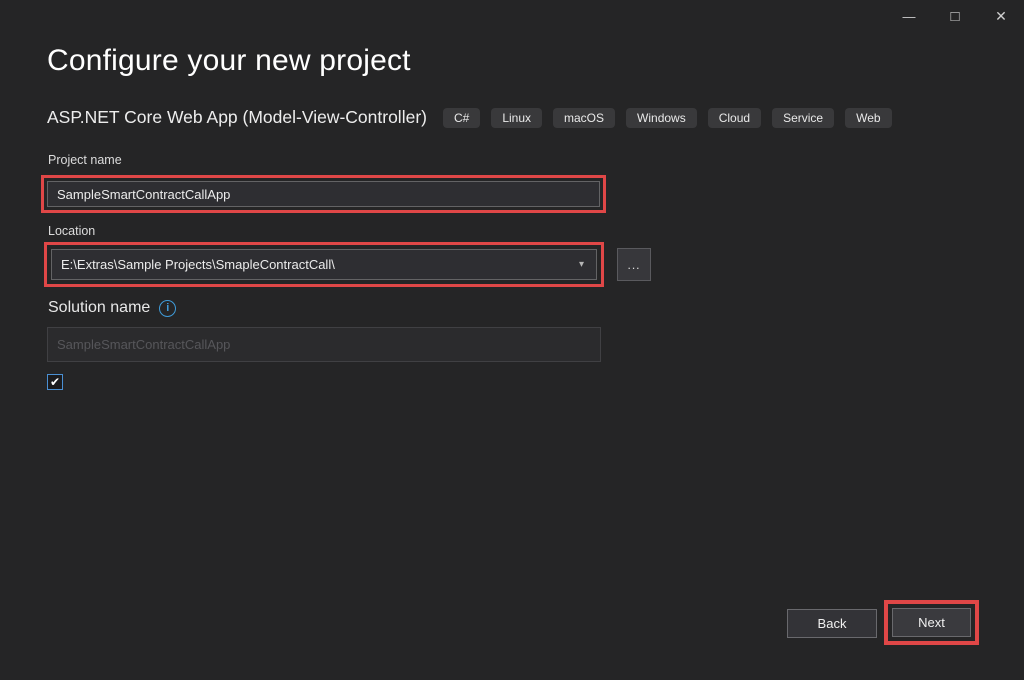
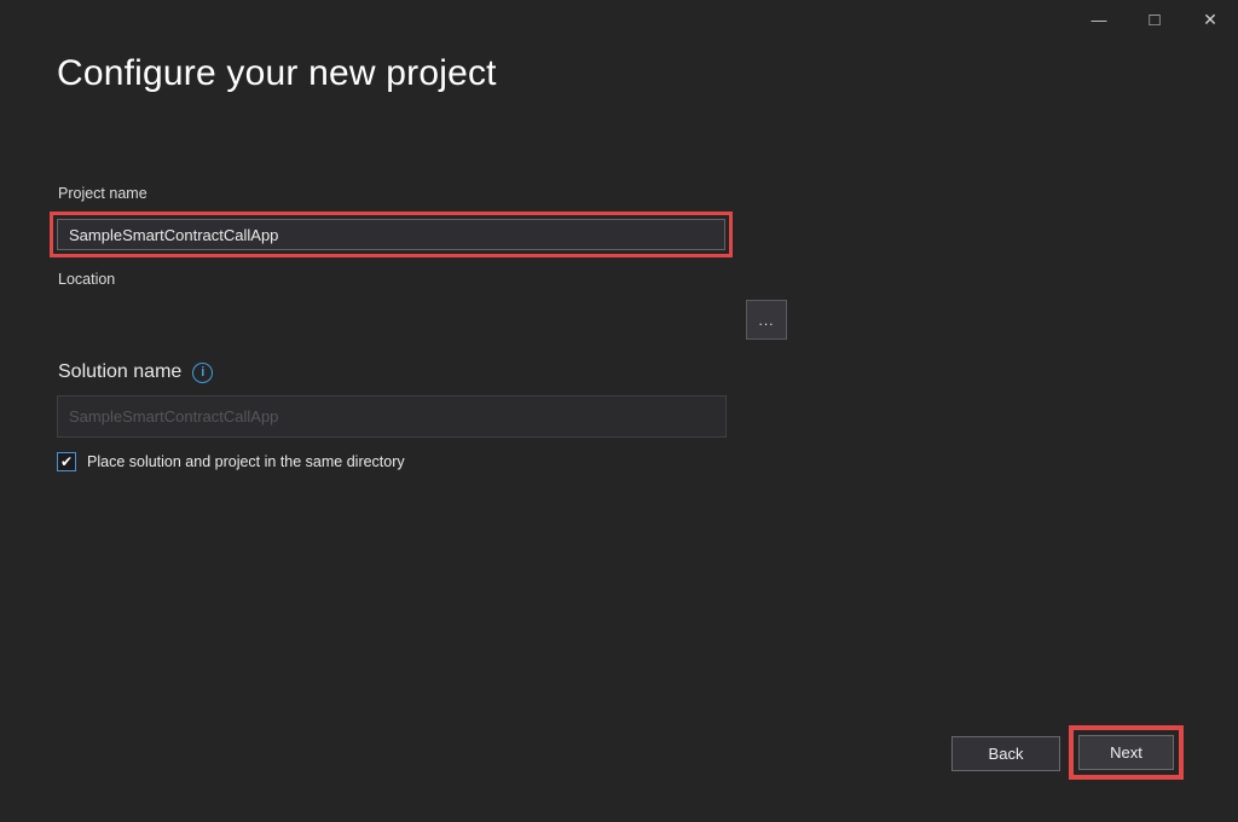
  —
  □
  ✕
  Configure your new project
- ASP.NET Core Web App (Model-View-Controller)
- C#
- Linux
- macOS
- Windows
- Cloud
- Service
- Web
  Project name
  SampleSmartContractCallApp
  Location
- E:\Extras\Sample Projects\SmapleContractCall\
- ▾
  ...
  Solution name
  i
  SampleSmartContractCallApp
  ✔
+ Place solution and project in the same directory
  Back
  Next
